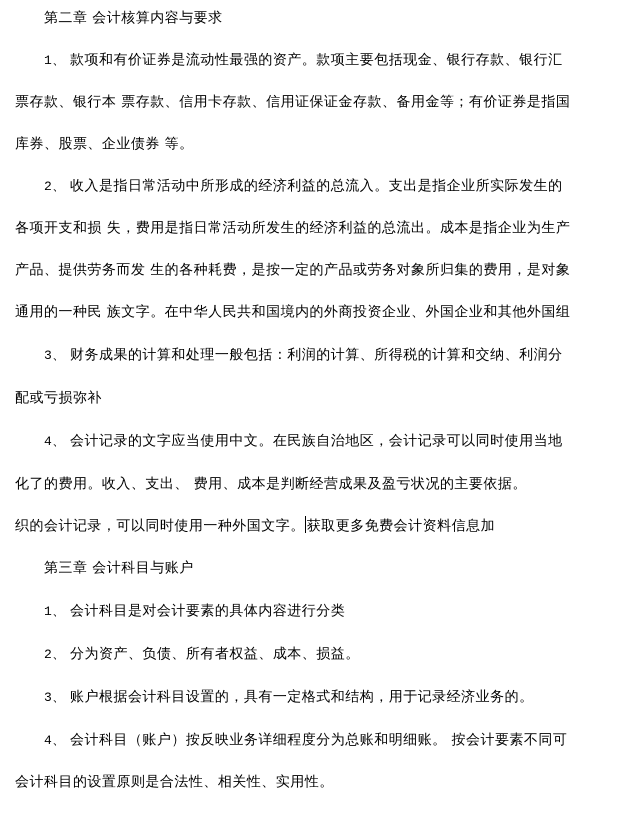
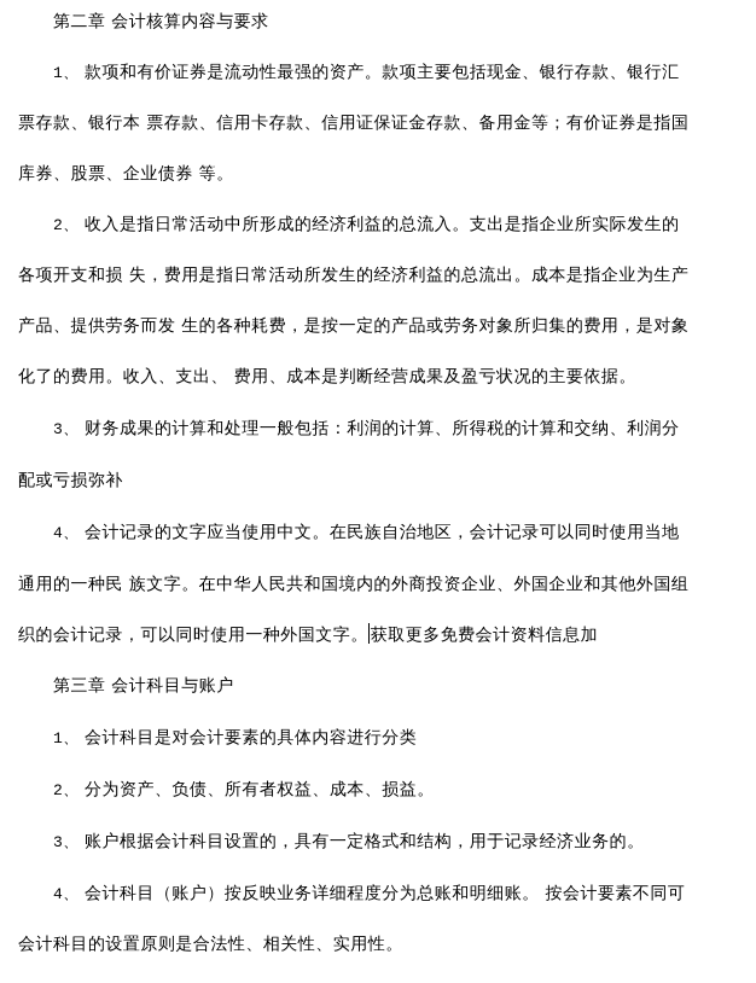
  第二章 会计核算内容与要求
  1、 款项和有价证券是流动性最强的资产。款项主要包括现金、银行存款、银行汇
  票存款、银行本 票存款、信用卡存款、信用证保证金存款、备用金等；有价证券是指国
  库券、股票、企业债券 等。
  2、 收入是指日常活动中所形成的经济利益的总流入。支出是指企业所实际发生的
  各项开支和损 失，费用是指日常活动所发生的经济利益的总流出。成本是指企业为生产
  产品、提供劳务而发 生的各种耗费，是按一定的产品或劳务对象所归集的费用，是对象
- 通用的一种民 族文字。在中华人民共和国境内的外商投资企业、外国企业和其他外国组
+ 化了的费用。收入、支出、 费用、成本是判断经营成果及盈亏状况的主要依据。
  3、 财务成果的计算和处理一般包括：利润的计算、所得税的计算和交纳、利润分
  配或亏损弥补
  4、 会计记录的文字应当使用中文。在民族自治地区，会计记录可以同时使用当地
- 化了的费用。收入、支出、 费用、成本是判断经营成果及盈亏状况的主要依据。
+ 通用的一种民 族文字。在中华人民共和国境内的外商投资企业、外国企业和其他外国组
  织的会计记录，可以同时使用一种外国文字。 获取更多免费会计资料信息加
  第三章 会计科目与账户
  1、 会计科目是对会计要素的具体内容进行分类
  2、 分为资产、负债、所有者权益、成本、损益。
  3、 账户根据会计科目设置的，具有一定格式和结构，用于记录经济业务的。
  4、 会计科目（账户）按反映业务详细程度分为总账和明细账。 按会计要素不同可
  会计科目的设置原则是合法性、相关性、实用性。
